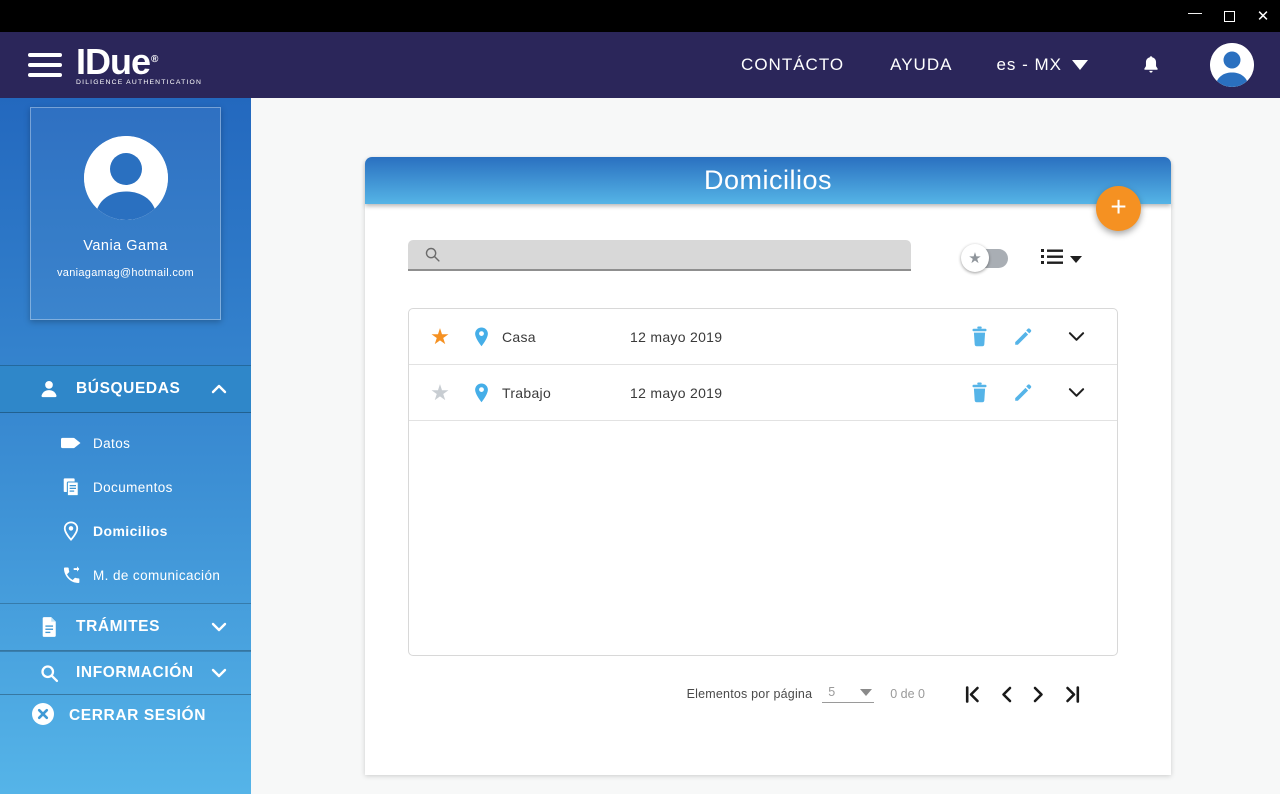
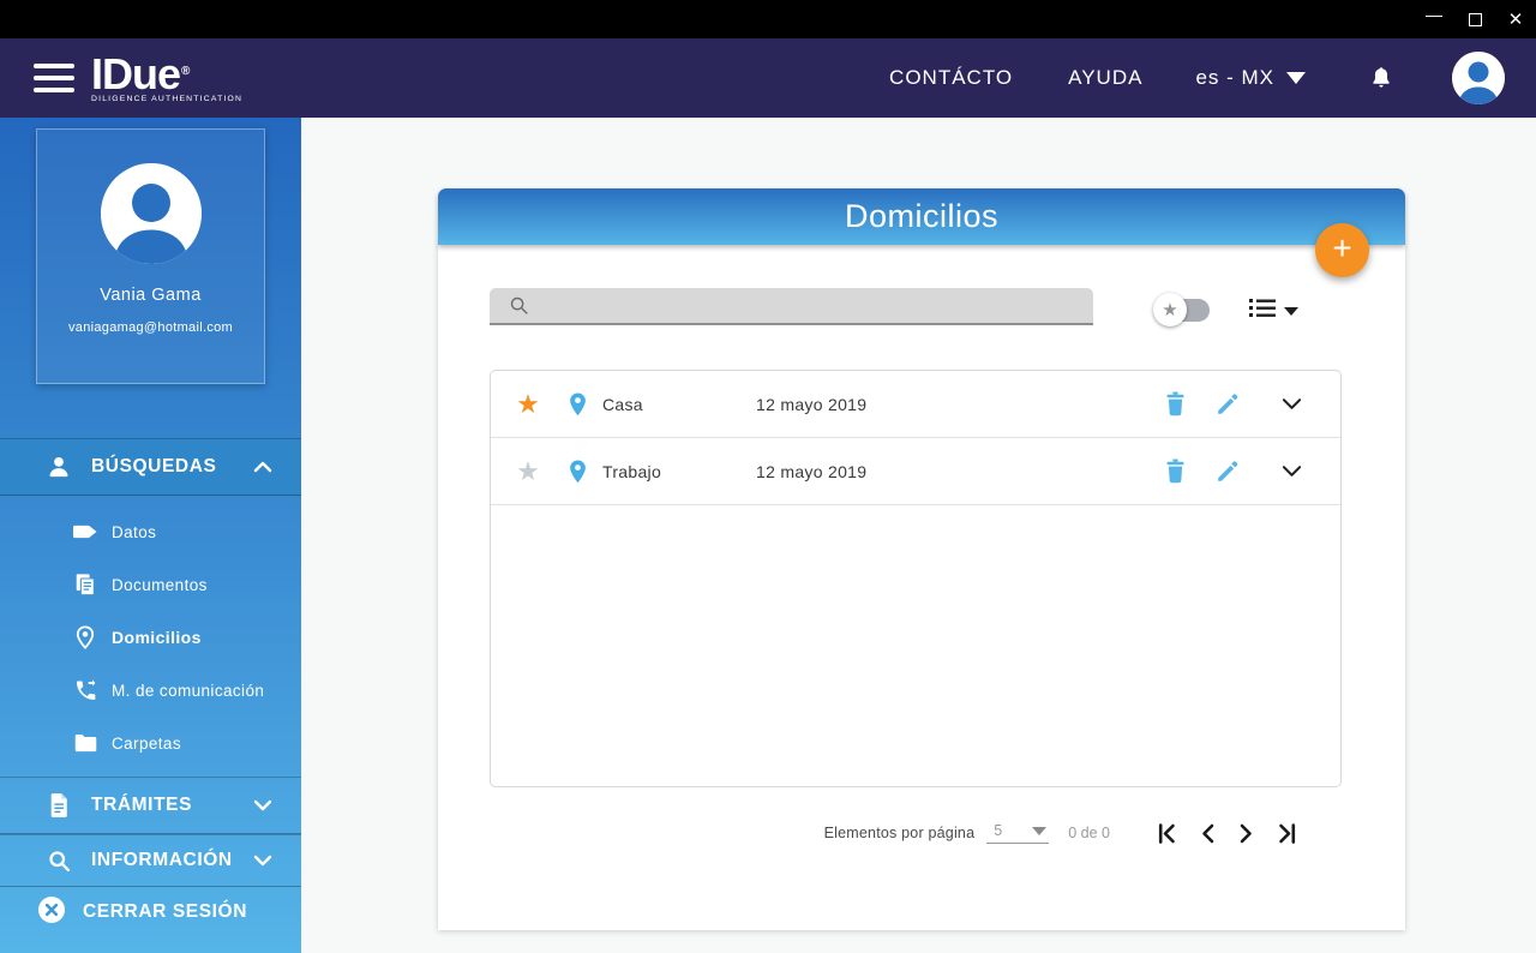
  —
  ✕
  IDue®
  CONTÁCTO
  AYUDA
  es - MX
  Vania Gama
  vaniagamag@hotmail.com
  BÚSQUEDAS
  Datos
  Documentos
  Domicilios
  M. de comunicación
+ Carpetas
  TRÁMITES
  INFORMACIÓN
  CERRAR SESIÓN
  Domicilios
  +
  ★
  ★
  Casa
  12 mayo 2019
  ★
  Trabajo
  12 mayo 2019
  Elementos por página
  5
  0 de 0
